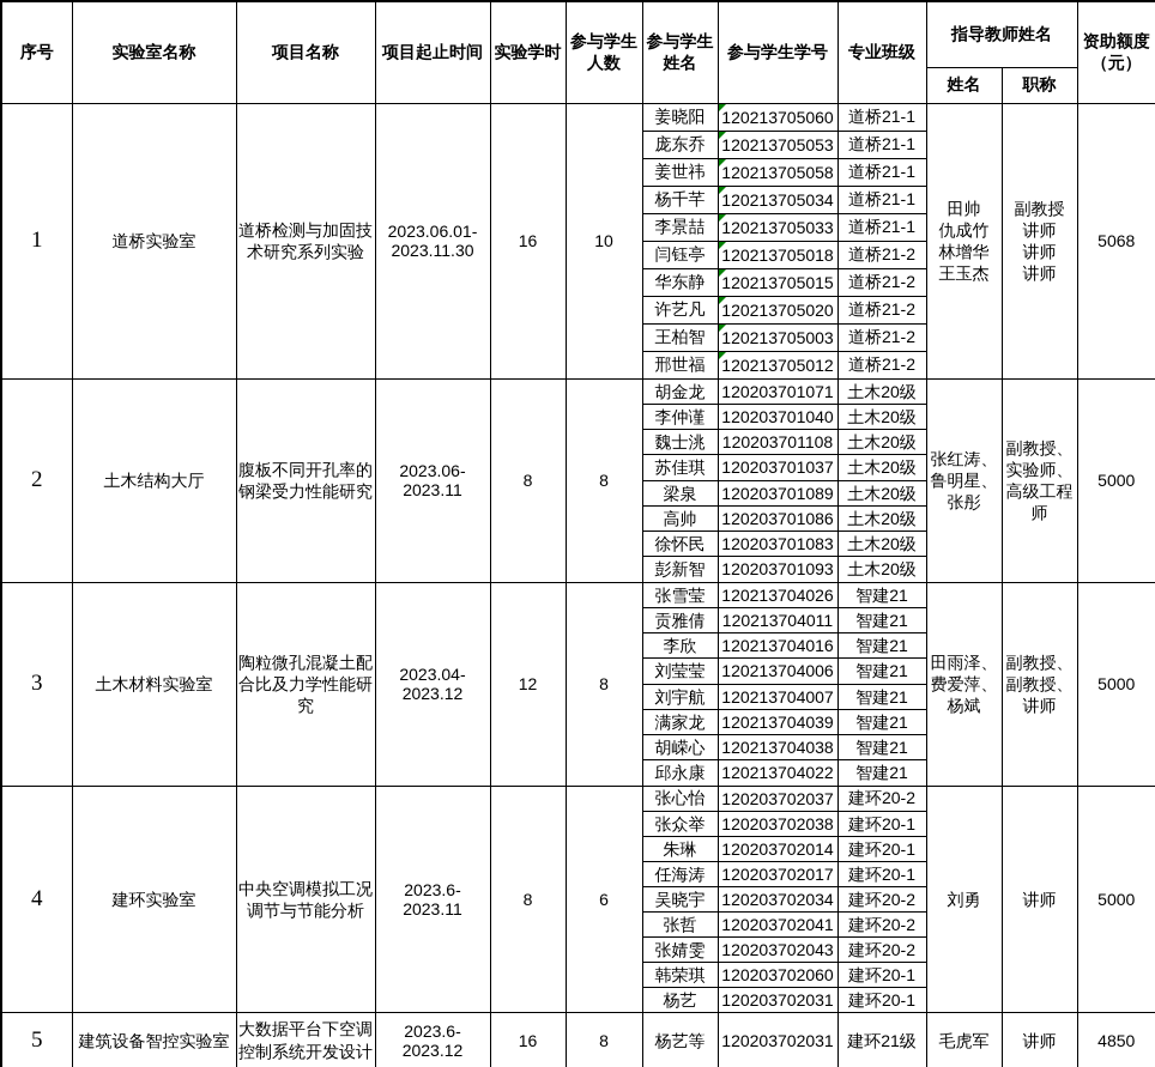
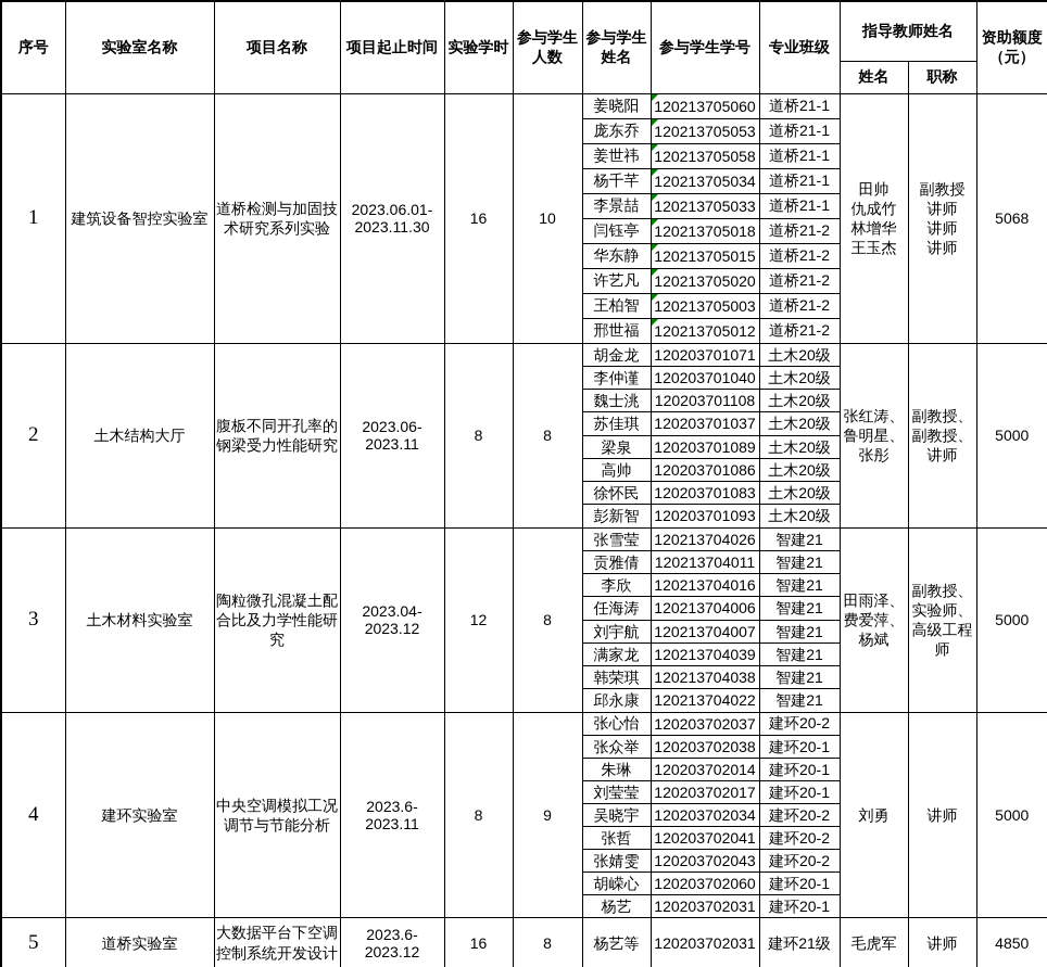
  序号	实验室名称	项目名称	项目起止时间	实验学时	参与学生 人数	参与学生 姓名	参与学生学号	专业班级	指导教师姓名	资助额度 （元）
  姓名	职称
- 1	道桥实验室	道桥检测与加固技术研究系列实验	2023.06.01- 2023.11.30	16	10	姜晓阳	120213705060	道桥21-1	田帅 仇成竹 林增华 王玉杰	副教授 讲师 讲师 讲师	5068
+ 1	建筑设备智控实验室	道桥检测与加固技术研究系列实验	2023.06.01- 2023.11.30	16	10	姜晓阳	120213705060	道桥21-1	田帅 仇成竹 林增华 王玉杰	副教授 讲师 讲师 讲师	5068
  庞东乔	120213705053	道桥21-1
  姜世祎	120213705058	道桥21-1
  杨千芊	120213705034	道桥21-1
  李景喆	120213705033	道桥21-1
  闫钰亭	120213705018	道桥21-2
  华东静	120213705015	道桥21-2
  许艺凡	120213705020	道桥21-2
  王柏智	120213705003	道桥21-2
  邢世福	120213705012	道桥21-2
- 2	土木结构大厅	腹板不同开孔率的钢梁受力性能研究	2023.06- 2023.11	8	8	胡金龙	120203701071	土木20级	张红涛、鲁明星、张彤	副教授、实验师、高级工程师	5000
+ 2	土木结构大厅	腹板不同开孔率的钢梁受力性能研究	2023.06- 2023.11	8	8	胡金龙	120203701071	土木20级	张红涛、鲁明星、张彤	副教授、副教授、讲师	5000
  李仲谨	120203701040	土木20级
  魏士洮	120203701108	土木20级
  苏佳琪	120203701037	土木20级
  梁泉	120203701089	土木20级
  高帅	120203701086	土木20级
  徐怀民	120203701083	土木20级
  彭新智	120203701093	土木20级
- 3	土木材料实验室	陶粒微孔混凝土配合比及力学性能研究	2023.04- 2023.12	12	8	张雪莹	120213704026	智建21	田雨泽、费爱萍、杨斌	副教授、副教授、讲师	5000
+ 3	土木材料实验室	陶粒微孔混凝土配合比及力学性能研究	2023.04- 2023.12	12	8	张雪莹	120213704026	智建21	田雨泽、费爱萍、杨斌	副教授、实验师、高级工程师	5000
  贡雅倩	120213704011	智建21
  李欣	120213704016	智建21
- 刘莹莹	120213704006	智建21
+ 任海涛	120213704006	智建21
  刘宇航	120213704007	智建21
  满家龙	120213704039	智建21
- 胡嵘心	120213704038	智建21
+ 韩荣琪	120213704038	智建21
  邱永康	120213704022	智建21
- 4	建环实验室	中央空调模拟工况调节与节能分析	2023.6- 2023.11	8	6	张心怡	120203702037	建环20-2	刘勇	讲师	5000
+ 4	建环实验室	中央空调模拟工况调节与节能分析	2023.6- 2023.11	8	9	张心怡	120203702037	建环20-2	刘勇	讲师	5000
  张众举	120203702038	建环20-1
  朱琳	120203702014	建环20-1
- 任海涛	120203702017	建环20-1
+ 刘莹莹	120203702017	建环20-1
  吴晓宇	120203702034	建环20-2
  张哲	120203702041	建环20-2
  张婧雯	120203702043	建环20-2
- 韩荣琪	120203702060	建环20-1
+ 胡嵘心	120203702060	建环20-1
  杨艺	120203702031	建环20-1
- 5	建筑设备智控实验室	大数据平台下空调控制系统开发设计	2023.6- 2023.12	16	8	杨艺等	120203702031	建环21级	毛虎军	讲师	4850
+ 5	道桥实验室	大数据平台下空调控制系统开发设计	2023.6- 2023.12	16	8	杨艺等	120203702031	建环21级	毛虎军	讲师	4850
